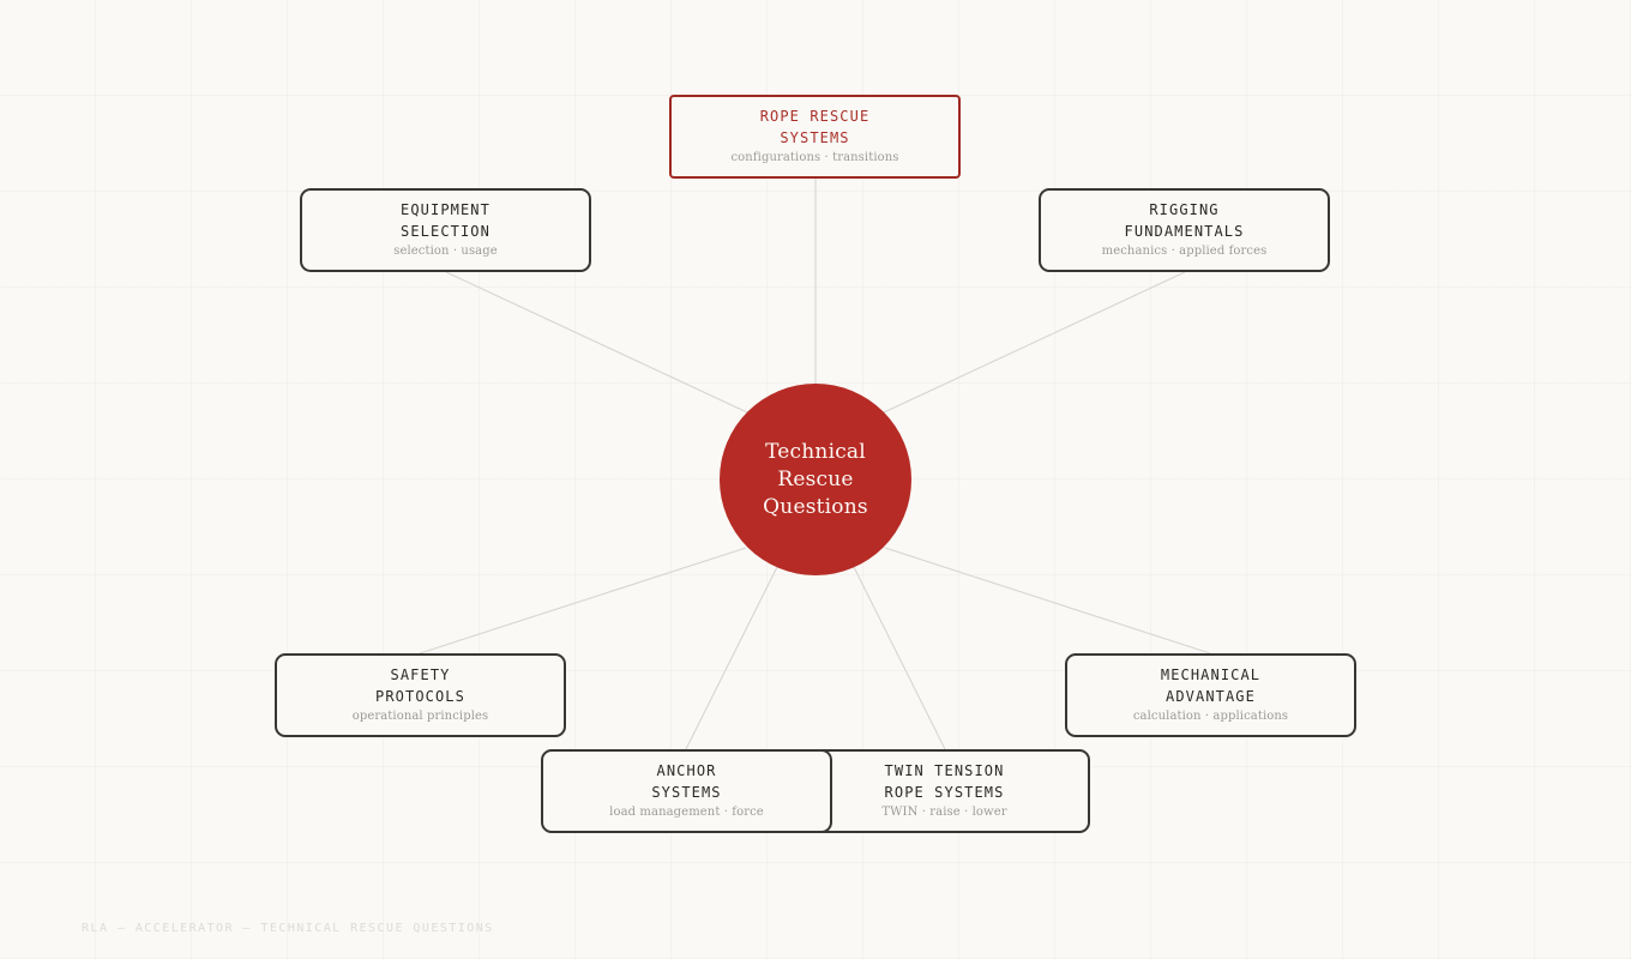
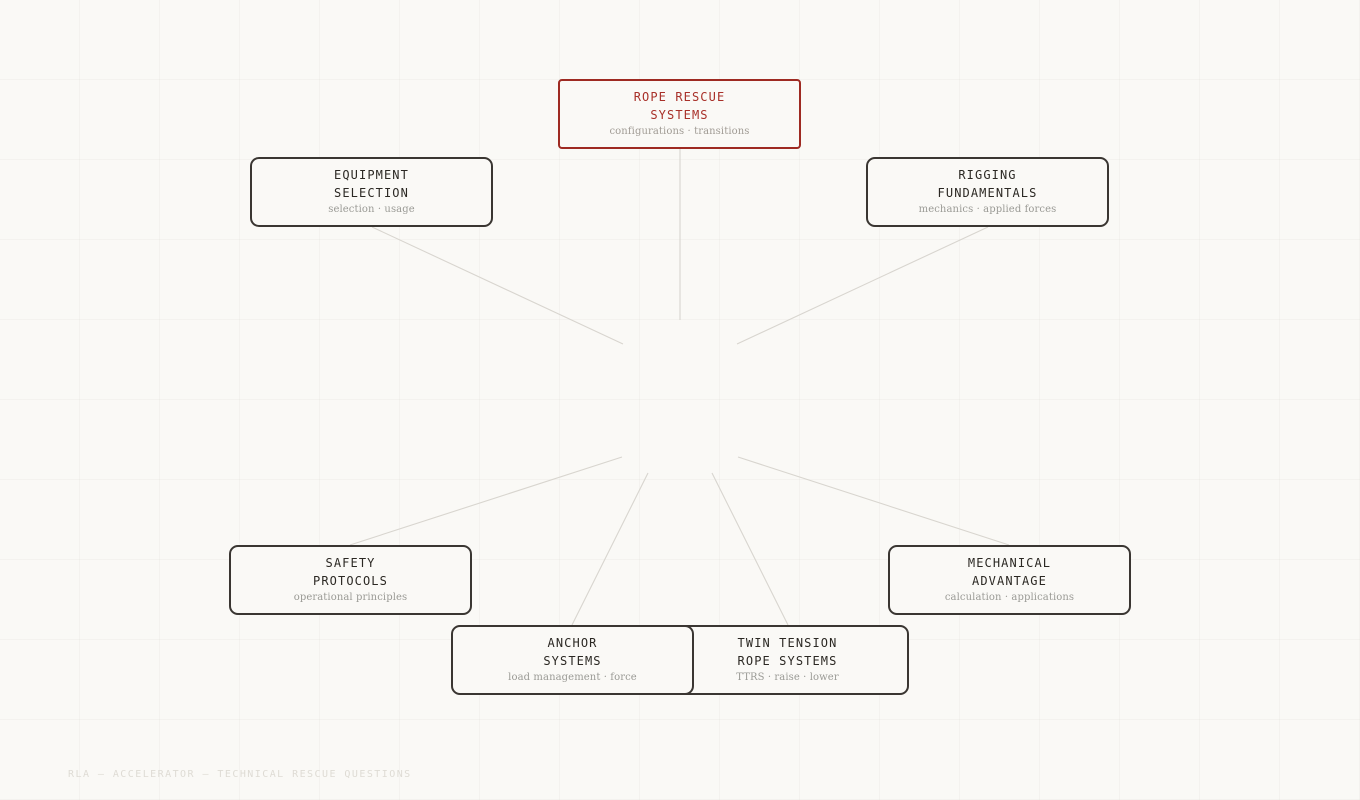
- Technical
- Rescue
- Questions
  ROPE RESCUE
  SYSTEMS
  configurations · transitions
  EQUIPMENT
  SELECTION
  selection · usage
  RIGGING
  FUNDAMENTALS
  mechanics · applied forces
  SAFETY
  PROTOCOLS
  operational principles
  MECHANICAL
  ADVANTAGE
  calculation · applications
  TWIN TENSION
  ROPE SYSTEMS
- TWIN · raise · lower
+ TTRS · raise · lower
  ANCHOR
  SYSTEMS
  load management · force
  RLA — ACCELERATOR — TECHNICAL RESCUE QUESTIONS
